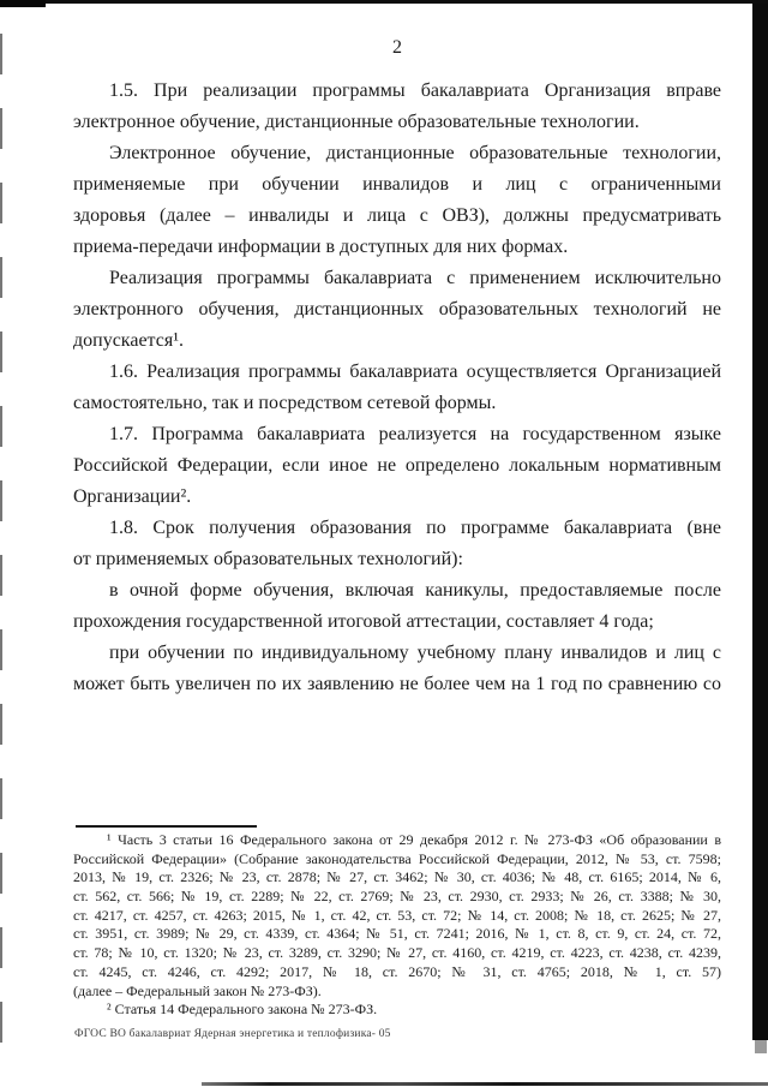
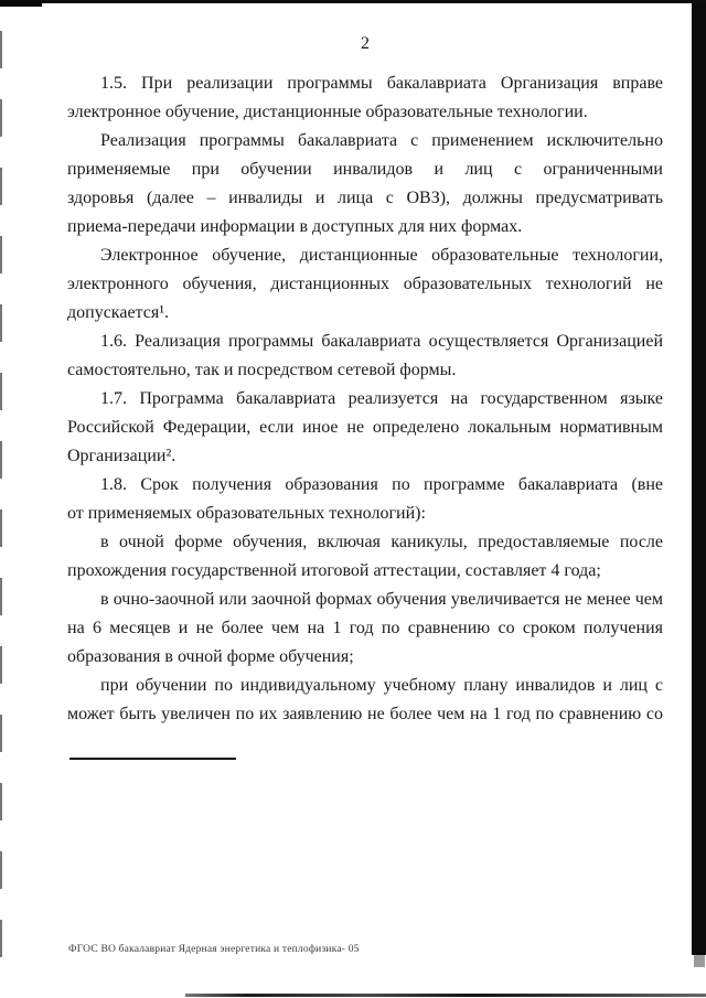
  2
  1.5. При реализации программы бакалавриата Организация вправе
  электронное обучение, дистанционные образовательные технологии.
- Электронное обучение, дистанционные образовательные технологии,
+ Реализация программы бакалавриата с применением исключительно
  применяемые при обучении инвалидов и лиц с ограниченными
  здоровья (далее – инвалиды и лица с ОВЗ), должны предусматривать
  приема-передачи информации в доступных для них формах.
- Реализация программы бакалавриата с применением исключительно
+ Электронное обучение, дистанционные образовательные технологии,
  электронного обучения, дистанционных образовательных технологий не
  допускается¹.
  1.6. Реализация программы бакалавриата осуществляется Организацией
  самостоятельно, так и посредством сетевой формы.
  1.7. Программа бакалавриата реализуется на государственном языке
  Российской Федерации, если иное не определено локальным нормативным
  Организации².
  1.8. Срок получения образования по программе бакалавриата (вне
  от применяемых образовательных технологий):
  в очной форме обучения, включая каникулы, предоставляемые после
  прохождения государственной итоговой аттестации, составляет 4 года;
+ в очно-заочной или заочной формах обучения увеличивается не менее чем
+ на 6 месяцев и не более чем на 1 год по сравнению со сроком получения
+ образования в очной форме обучения;
  при обучении по индивидуальному учебному плану инвалидов и лиц с
  может быть увеличен по их заявлению не более чем на 1 год по сравнению со
- ¹ Часть 3 статьи 16 Федерального закона от 29 декабря 2012 г. № 273-ФЗ «Об образовании в
- Российской Федерации» (Собрание законодательства Российской Федерации, 2012, № 53, ст. 7598;
- 2013, № 19, ст. 2326; № 23, ст. 2878; № 27, ст. 3462; № 30, ст. 4036; № 48, ст. 6165; 2014, № 6,
- ст. 562, ст. 566; № 19, ст. 2289; № 22, ст. 2769; № 23, ст. 2930, ст. 2933; № 26, ст. 3388; № 30,
- ст. 4217, ст. 4257, ст. 4263; 2015, № 1, ст. 42, ст. 53, ст. 72; № 14, ст. 2008; № 18, ст. 2625; № 27,
- ст. 3951, ст. 3989; № 29, ст. 4339, ст. 4364; № 51, ст. 7241; 2016, № 1, ст. 8, ст. 9, ст. 24, ст. 72,
- ст. 78; № 10, ст. 1320; № 23, ст. 3289, ст. 3290; № 27, ст. 4160, ст. 4219, ст. 4223, ст. 4238, ст. 4239,
- ст. 4245, ст. 4246, ст. 4292; 2017, № 18, ст. 2670; № 31, ст. 4765; 2018, № 1, ст. 57)
- (далее – Федеральный закон № 273-ФЗ).
- ² Статья 14 Федерального закона № 273-ФЗ.
  ФГОС ВО бакалавриат Ядерная энергетика и теплофизика- 05
